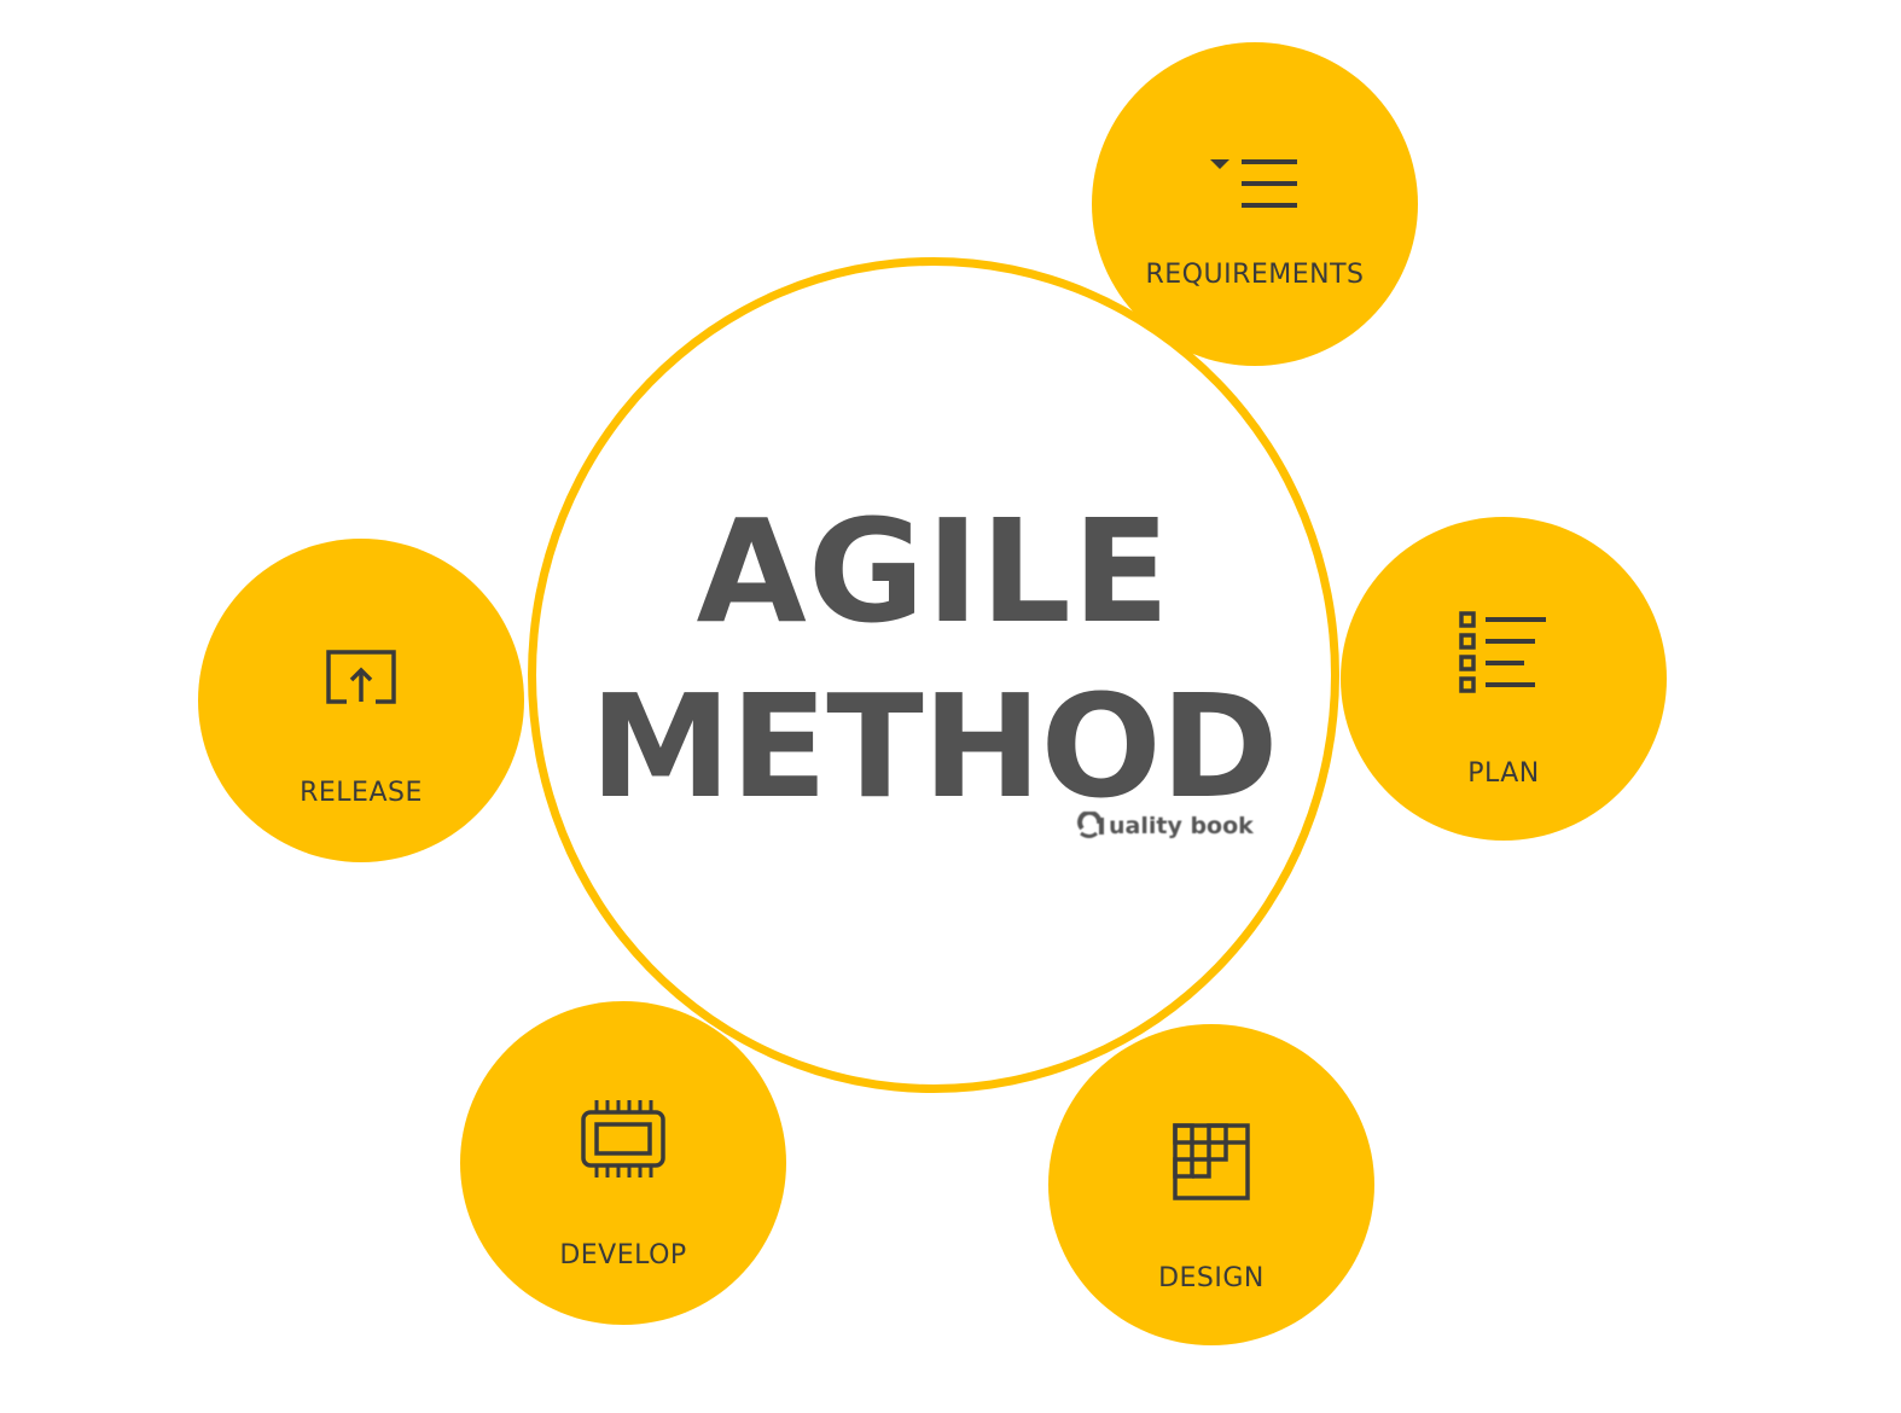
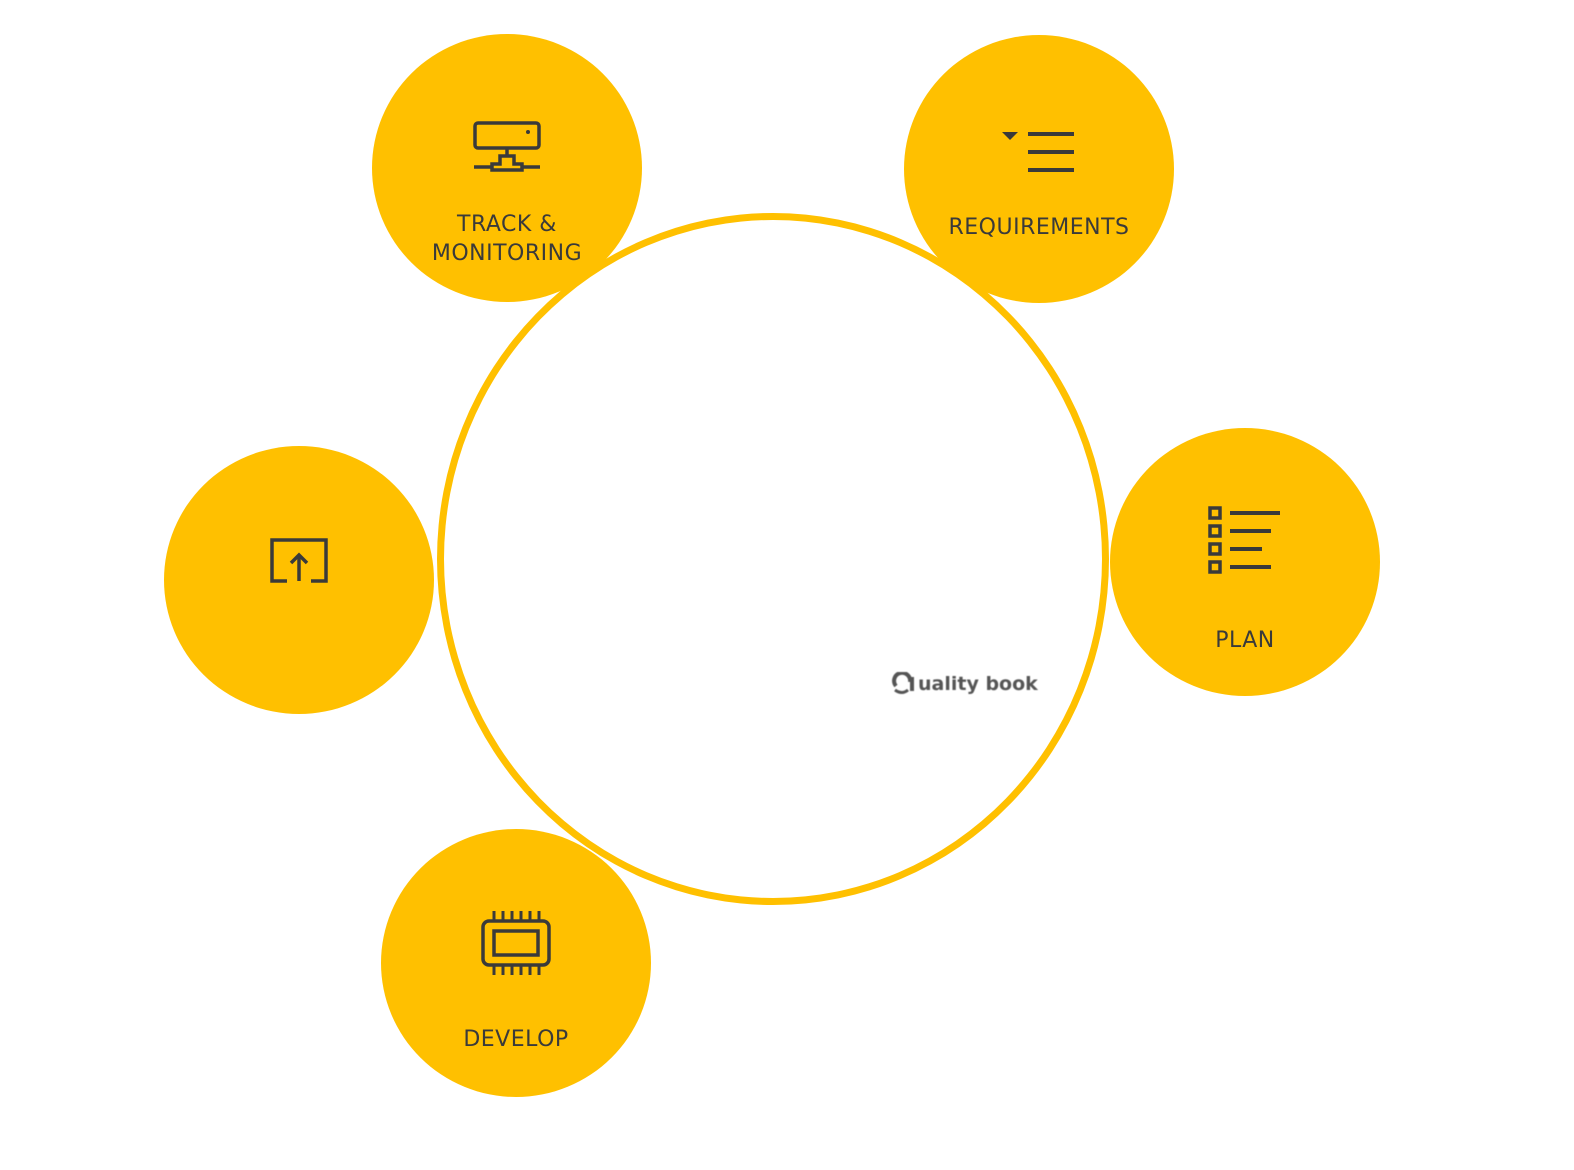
- AGILE
- METHOD
  uality book
+ TRACK &
+ MONITORING
  REQUIREMENTS
  PLAN
- DESIGN
  DEVELOP
- RELEASE
